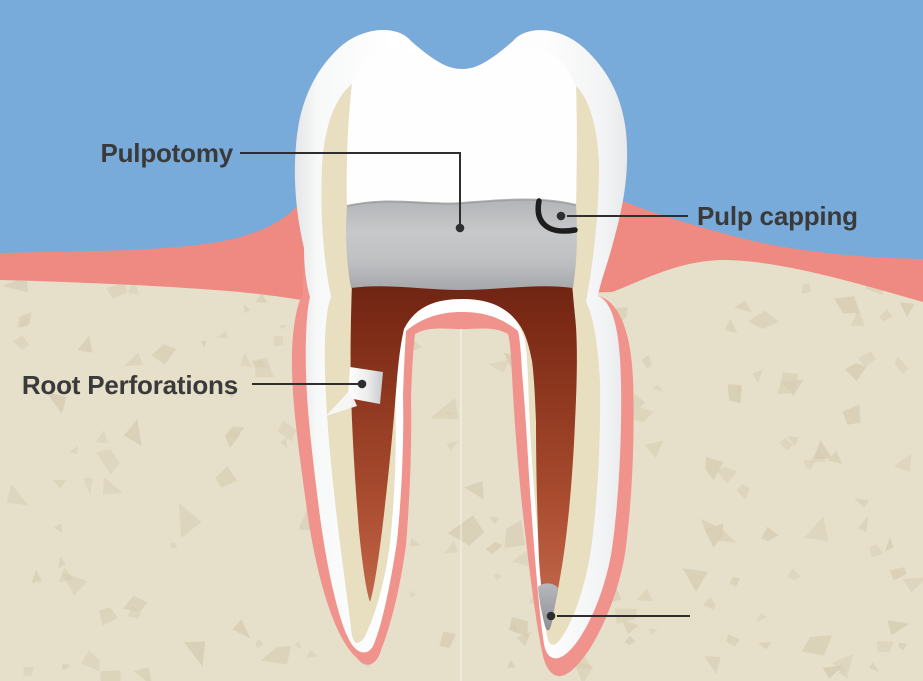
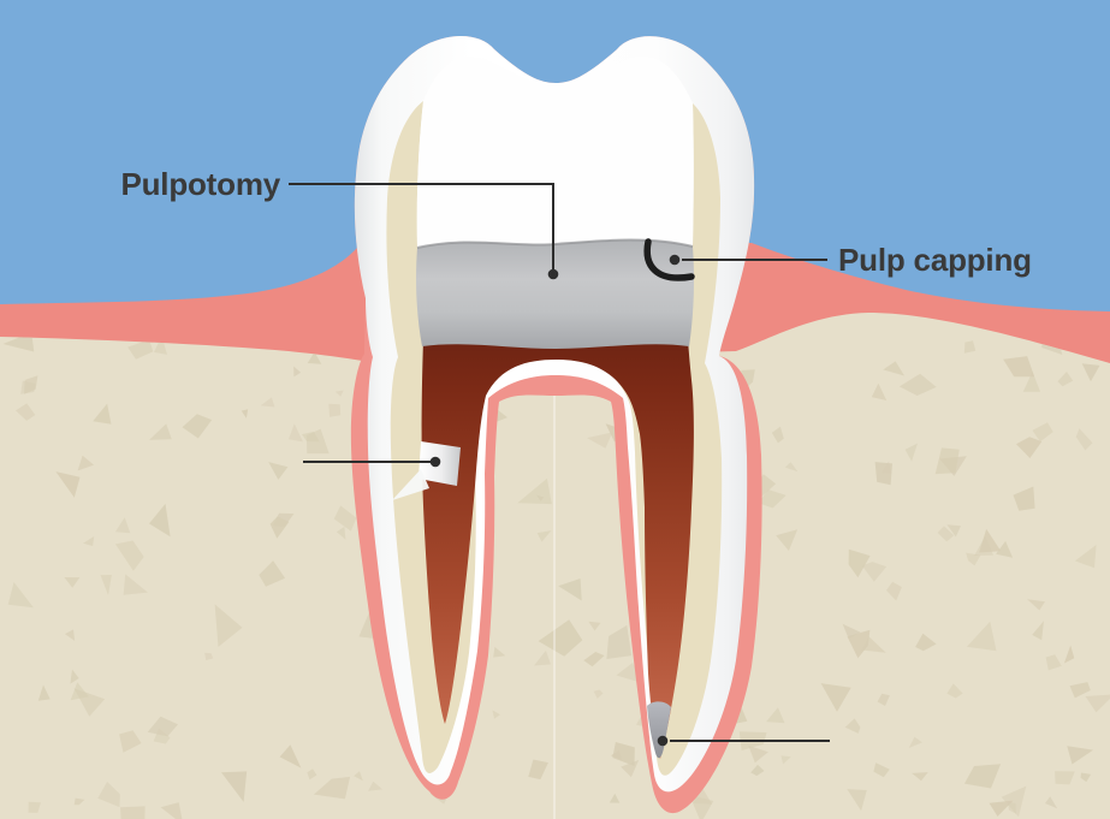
  Pulpotomy
  Pulp capping
- Root Perforations
